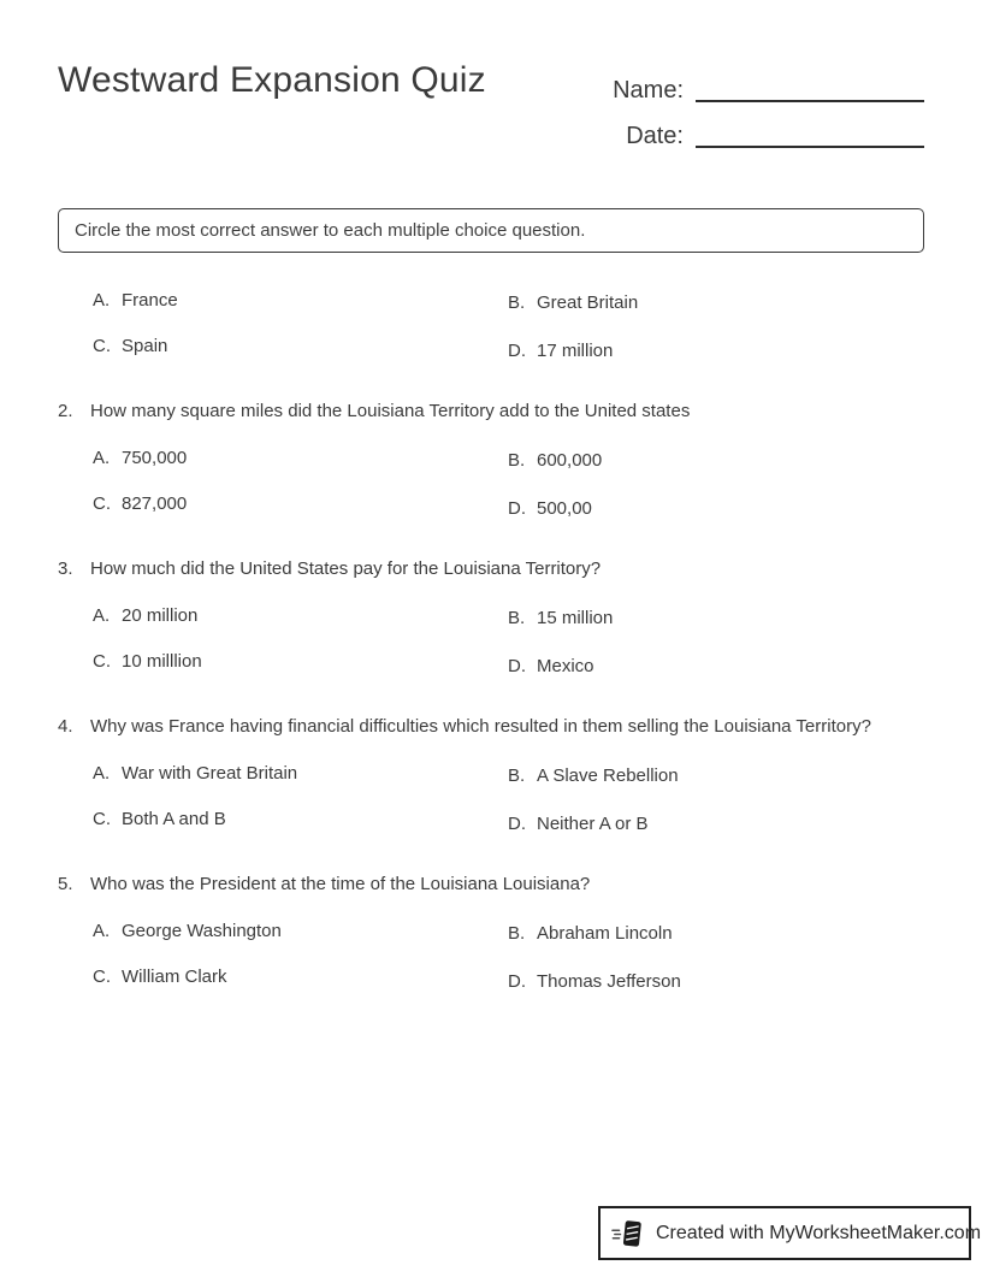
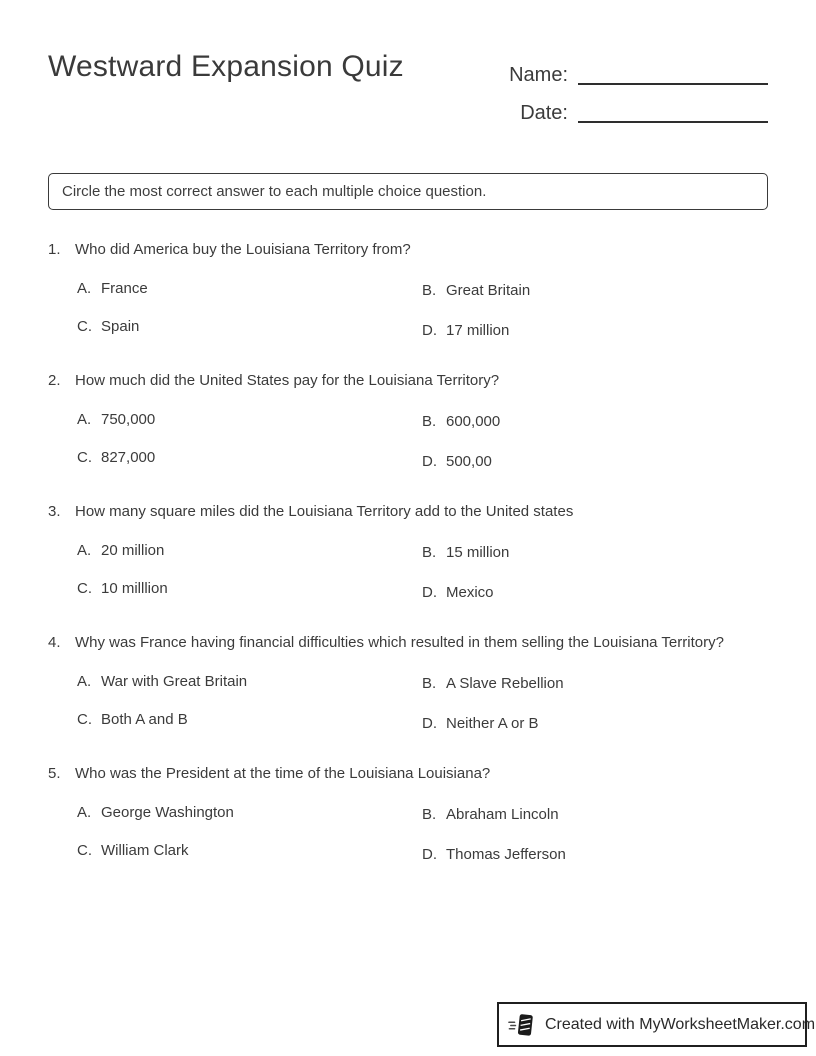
  Westward Expansion Quiz
  Name:
  Date:
  Circle the most correct answer to each multiple choice question.
+ 1.
+ Who did America buy the Louisiana Territory from?
  A.
  France
  B.
  Great Britain
  C.
  Spain
  D.
  17 million
  2.
- How many square miles did the Louisiana Territory add to the United states
+ How much did the United States pay for the Louisiana Territory?
  A.
  750,000
  B.
  600,000
  C.
  827,000
  D.
  500,00
  3.
- How much did the United States pay for the Louisiana Territory?
+ How many square miles did the Louisiana Territory add to the United states
  A.
  20 million
  B.
  15 million
  C.
  10 milllion
  D.
  Mexico
  4.
  Why was France having financial difficulties which resulted in them selling the Louisiana Territory?
  A.
  War with Great Britain
  B.
  A Slave Rebellion
  C.
  Both A and B
  D.
  Neither A or B
  5.
  Who was the President at the time of the Louisiana Louisiana?
  A.
  George Washington
  B.
  Abraham Lincoln
  C.
  William Clark
  D.
  Thomas Jefferson
  Created with MyWorksheetMaker.com
